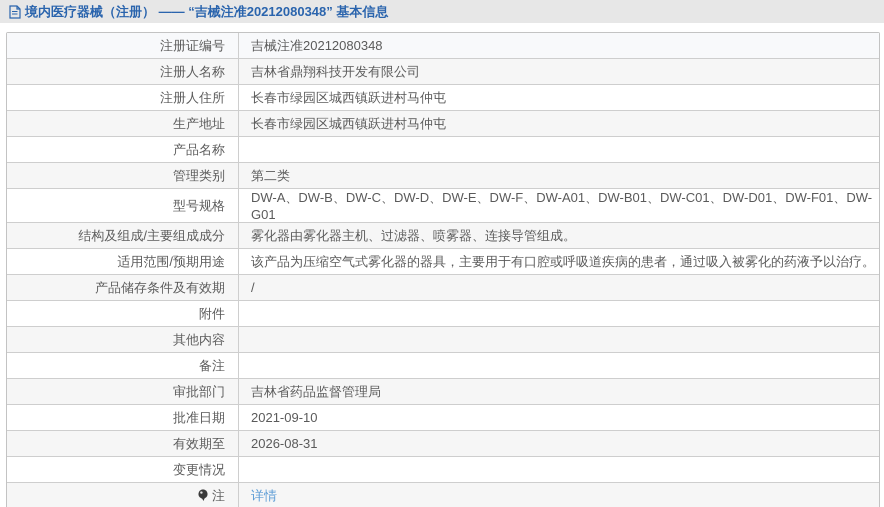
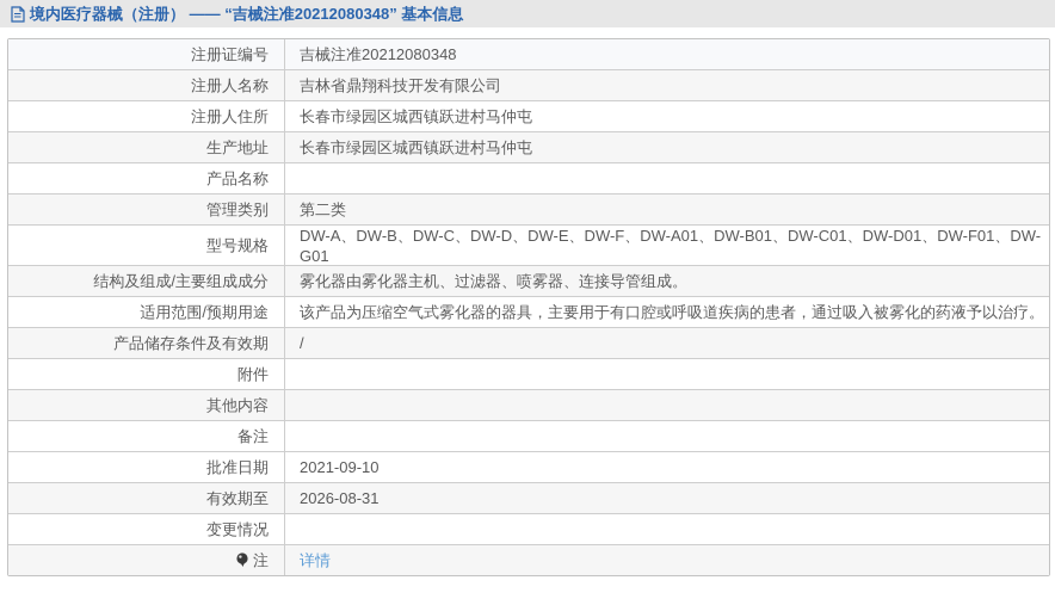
  境内医疗器械（注册） —— “吉械注准20212080348” 基本信息
  注册证编号
  吉械注准20212080348
  注册人名称
  吉林省鼎翔科技开发有限公司
  注册人住所
  长春市绿园区城西镇跃进村马仲屯
  生产地址
  长春市绿园区城西镇跃进村马仲屯
  产品名称
  管理类别
  第二类
  型号规格
  DW-A、DW-B、DW-C、DW-D、DW-E、DW-F、DW-A01、DW-B01、DW-C01、DW-D01、DW-F01、DW-G01
  结构及组成/主要组成成分
  雾化器由雾化器主机、过滤器、喷雾器、连接导管组成。
  适用范围/预期用途
  该产品为压缩空气式雾化器的器具，主要用于有口腔或呼吸道疾病的患者，通过吸入被雾化的药液予以治疗。
  产品储存条件及有效期
  /
  附件
  其他内容
  备注
- 审批部门
- 吉林省药品监督管理局
  批准日期
  2021-09-10
  有效期至
  2026-08-31
  变更情况
  注
  详情
